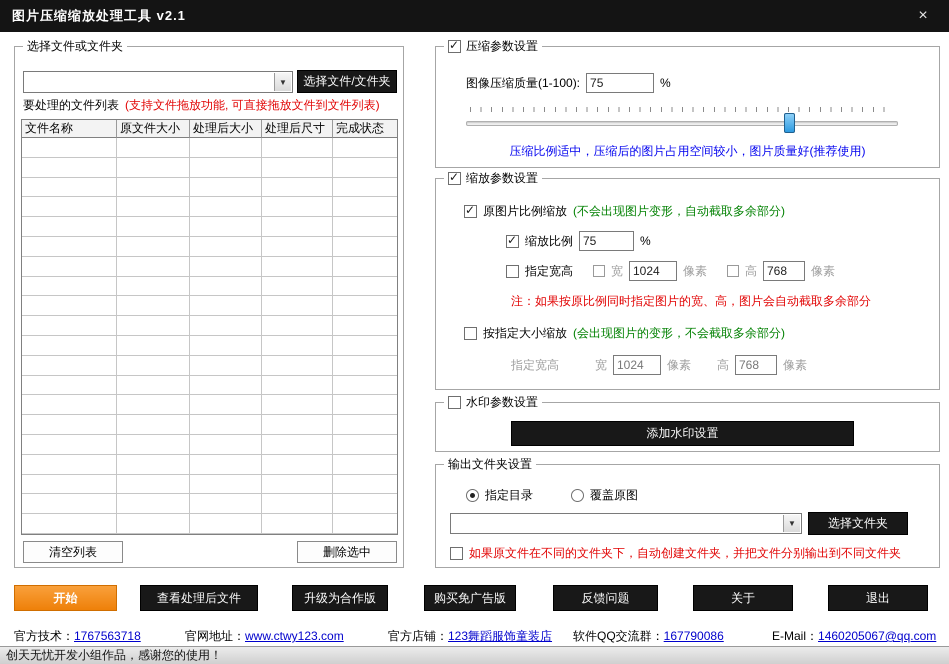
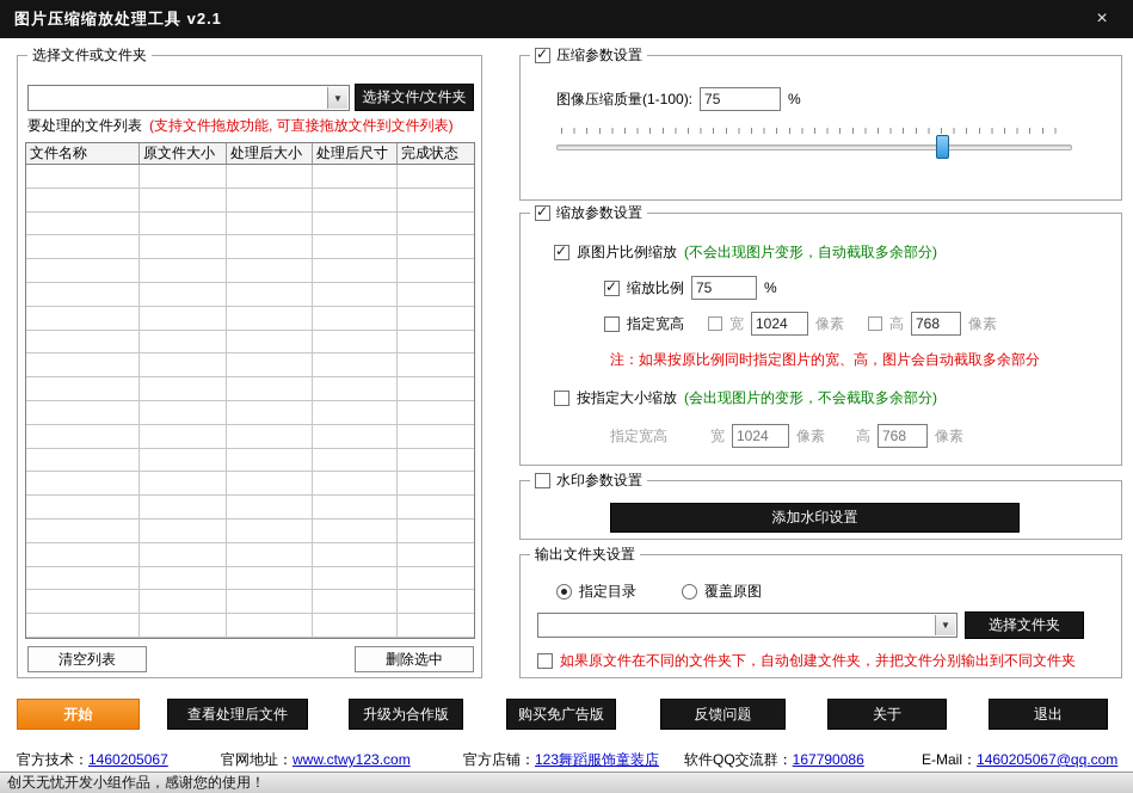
  图片压缩缩放处理工具 v2.1
  ×
  选择文件或文件夹
  ▼
  选择文件/文件夹
  要处理的文件列表
  (支持文件拖放功能, 可直接拖放文件到文件列表)
  文件名称
  原文件大小
  处理后大小
  处理后尺寸
  完成状态
  清空列表
  删除选中
  压缩参数设置
  图像压缩质量(1-100):
  75
  %
- 压缩比例适中，压缩后的图片占用空间较小，图片质量好(推荐使用)
  缩放参数设置
  原图片比例缩放
  (不会出现图片变形，自动截取多余部分)
  缩放比例
  75
  %
  指定宽高
  宽
  1024
  像素
  高
  768
  像素
  注：如果按原比例同时指定图片的宽、高，图片会自动截取多余部分
  按指定大小缩放
  (会出现图片的变形，不会截取多余部分)
  指定宽高
  宽
  1024
  像素
  高
  768
  像素
  水印参数设置
  添加水印设置
  输出文件夹设置
  指定目录
  覆盖原图
  ▼
  选择文件夹
  如果原文件在不同的文件夹下，自动创建文件夹，并把文件分别输出到不同文件夹
  开始
  查看处理后文件
  升级为合作版
  购买免广告版
  反馈问题
  关于
  退出
- 官方技术：1767563718
+ 官方技术：1460205067
  官网地址：www.ctwy123.com
  官方店铺：123舞蹈服饰童装店
  软件QQ交流群：167790086
  E-Mail：1460205067@qq.com
  创天无忧开发小组作品，感谢您的使用！
